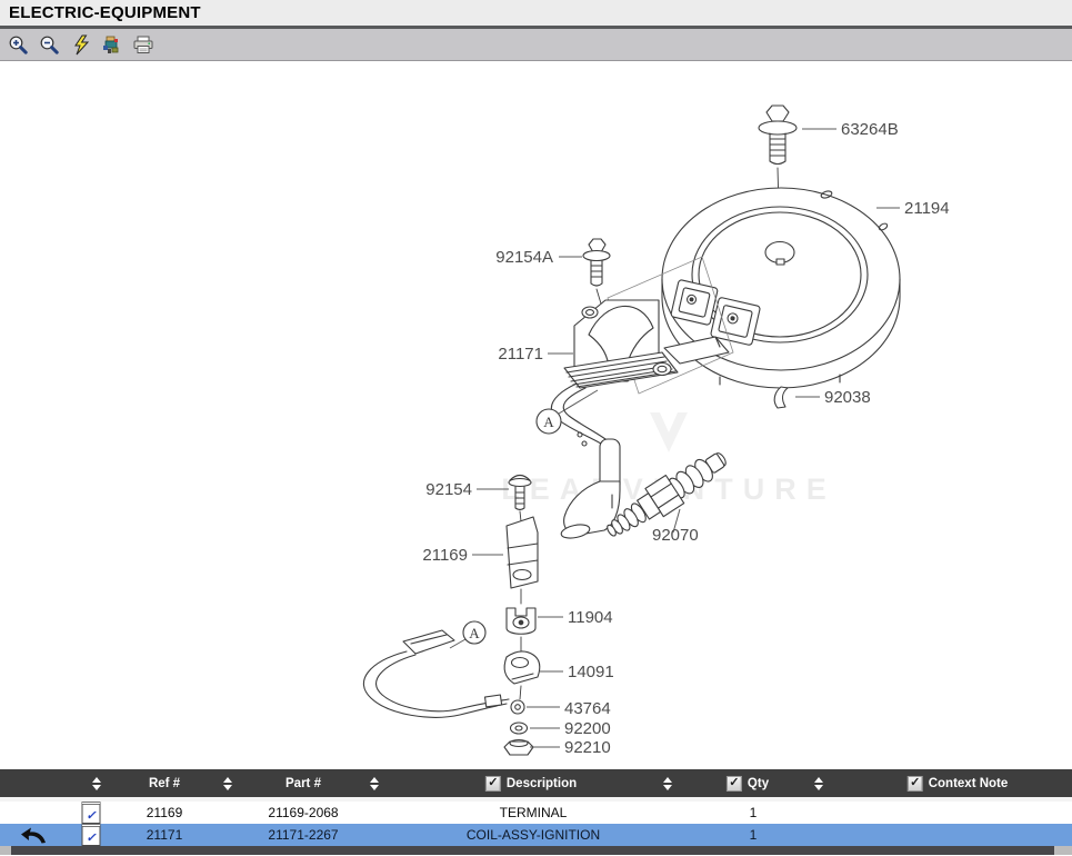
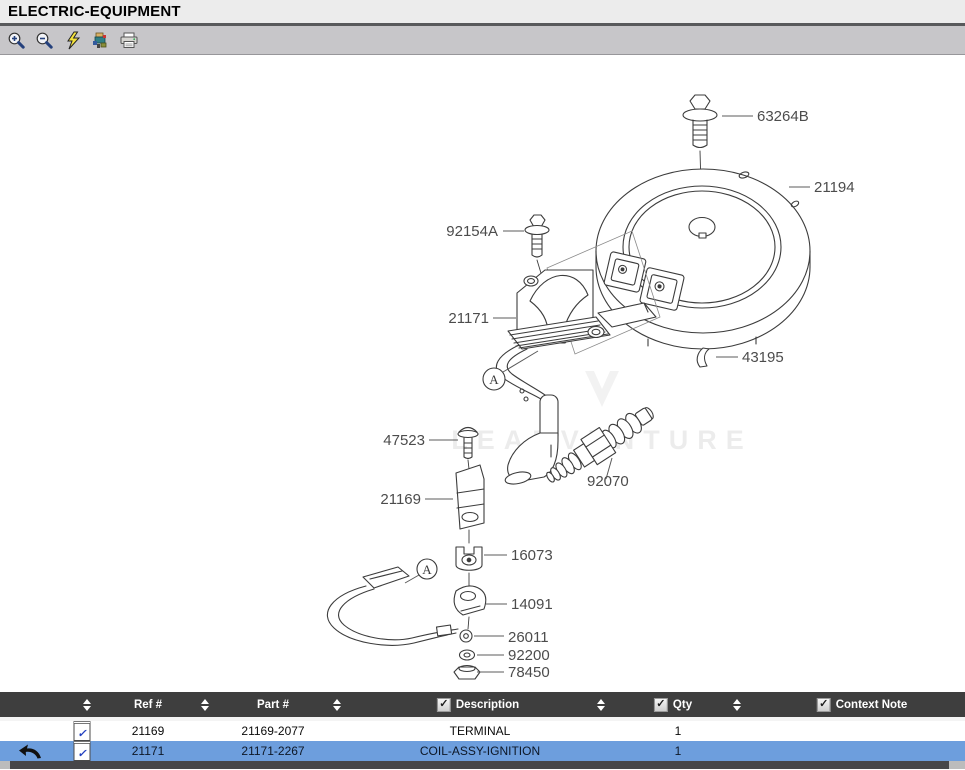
  ELECTRIC-EQUIPMENT
  EAVNTURE
  A
  A
  63264B
  21194
  92154A
  21171
- 92038
+ 43195
- 92154
+ 47523
  92070
  21169
- 11904
+ 16073
  14091
- 43764
+ 26011
  92200
- 92210
+ 78450
  Ref #
  Part #
  ✓
  Description
  ✓
  Qty
  ✓
  Context Note
  ✓
  21169
- 21169-2068
+ 21169-2077
  TERMINAL
  1
  ✓
  21171
  21171-2267
  COIL-ASSY-IGNITION
  1
